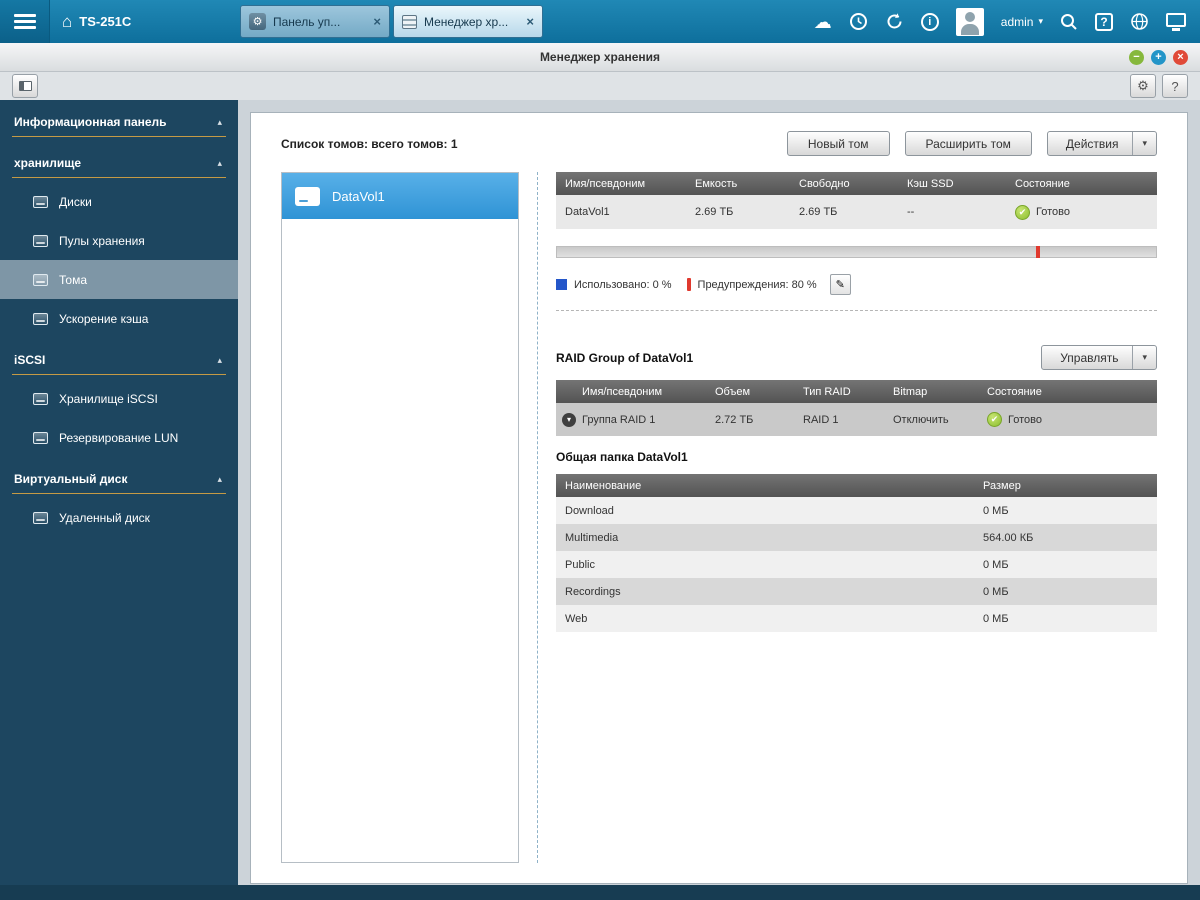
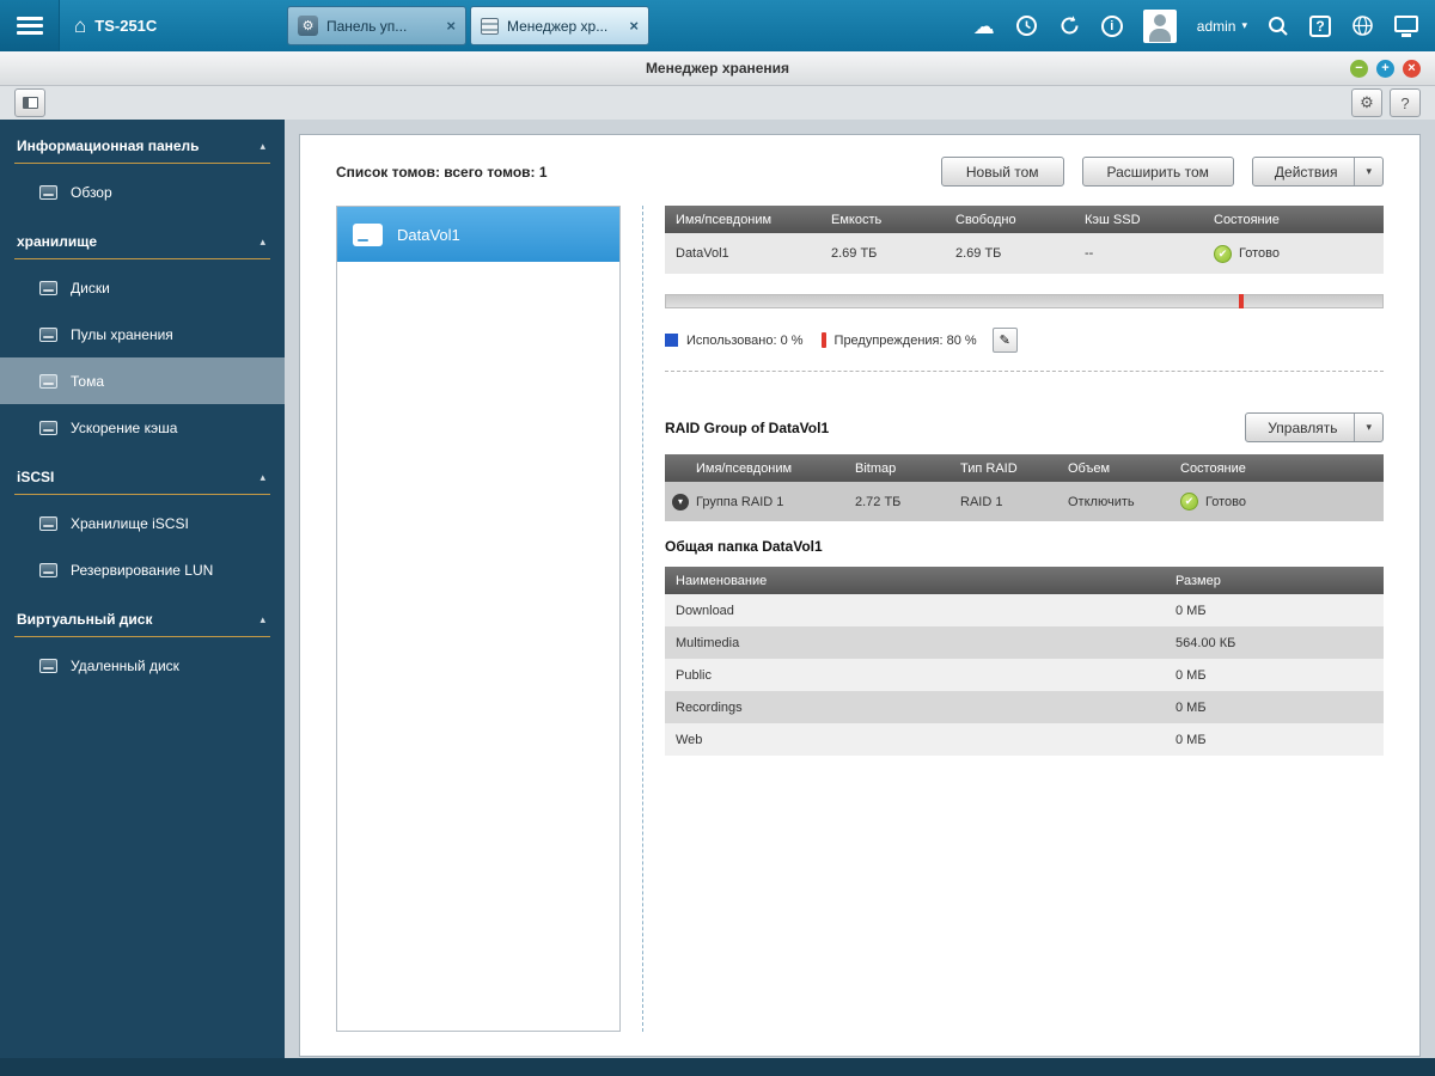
  ⌂
  TS-251C
  ⚙
  Панель уп...
  ×
  Менеджер хр...
  ×
  ☁
  i
  admin
  ▾
  ?
  Менеджер хранения
  −
  +
  ×
  ⚙
  ?
  Информационная панель
  ▴
+ Обзор
  хранилище
  ▴
  Диски
  Пулы хранения
  Тома
  Ускорение кэша
  iSCSI
  ▴
  Хранилище iSCSI
  Резервирование LUN
  Виртуальный диск
  ▴
  Удаленный диск
  Список томов: всего томов: 1
  Новый том
  Расширить том
  Действия
  ▾
  DataVol1
  Имя/псевдоним
  Емкость
  Свободно
  Кэш SSD
  Состояние
  DataVol1
  2.69 ТБ
  2.69 ТБ
  --
  ✔
  Готово
  Использовано: 0 %
  Предупреждения: 80 %
  ✎
  RAID Group of DataVol1
  Управлять
  ▾
  Имя/псевдоним
- Объем
+ Bitmap
  Тип RAID
- Bitmap
+ Объем
  Состояние
  ▾
  Группа RAID 1
  2.72 ТБ
  RAID 1
  Отключить
  ✔
  Готово
  Общая папка DataVol1
  Наименование
  Размер
  Download
  0 МБ
  Multimedia
  564.00 КБ
  Public
  0 МБ
  Recordings
  0 МБ
  Web
  0 МБ
